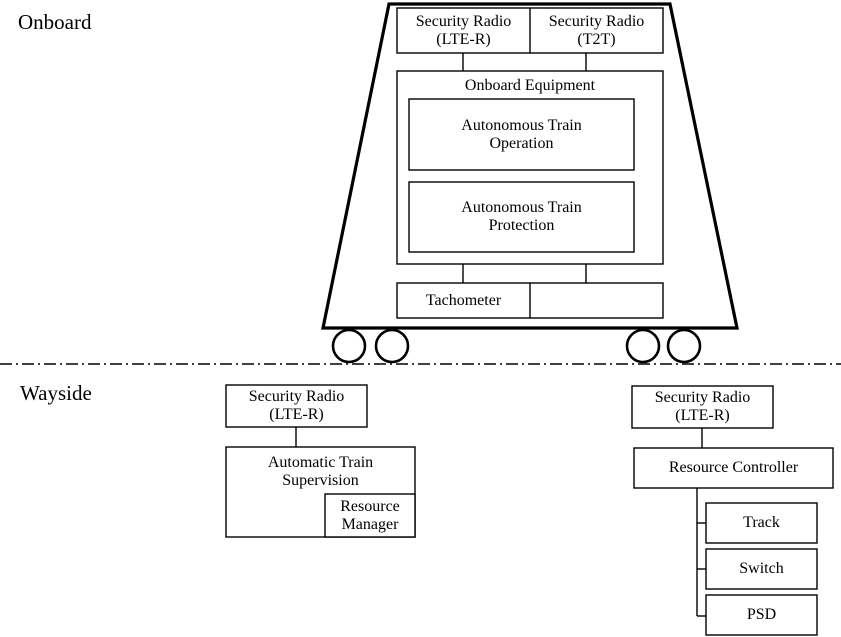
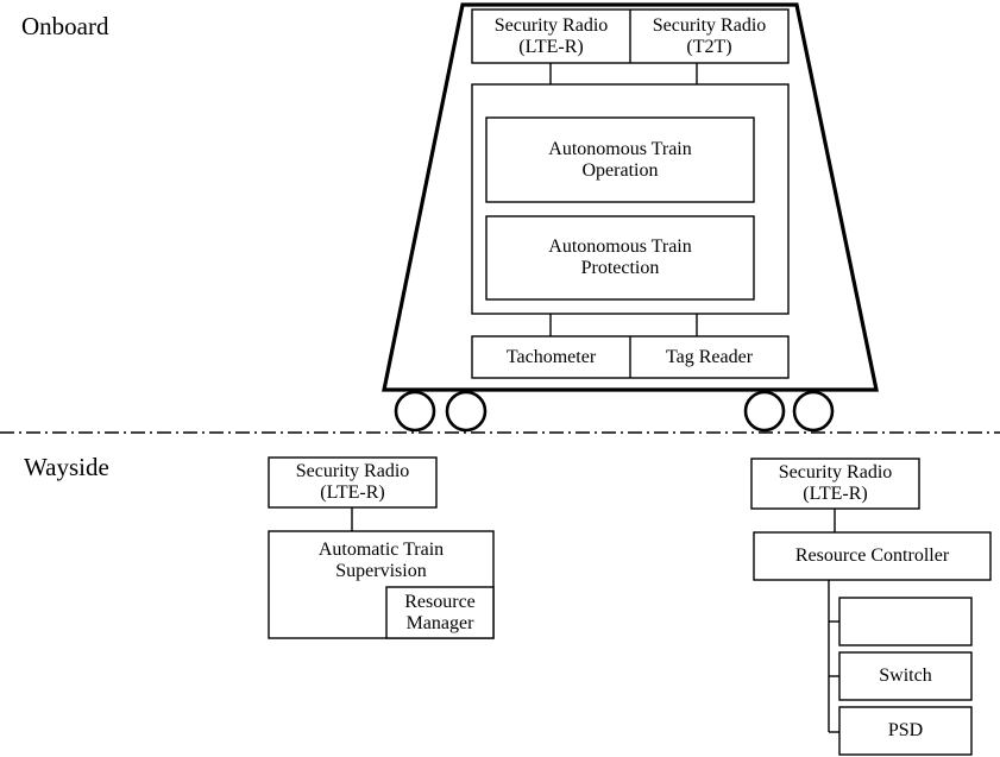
  Onboard
  Wayside
  Security Radio
  (LTE-R)
  Security Radio
  (T2T)
- Onboard Equipment
  Autonomous Train
  Operation
  Autonomous Train
  Protection
  Tachometer
+ Tag Reader
  Security Radio
  (LTE-R)
  Automatic Train
  Supervision
  Resource
  Manager
  Security Radio
  (LTE-R)
  Resource Controller
- Track
  Switch
  PSD
